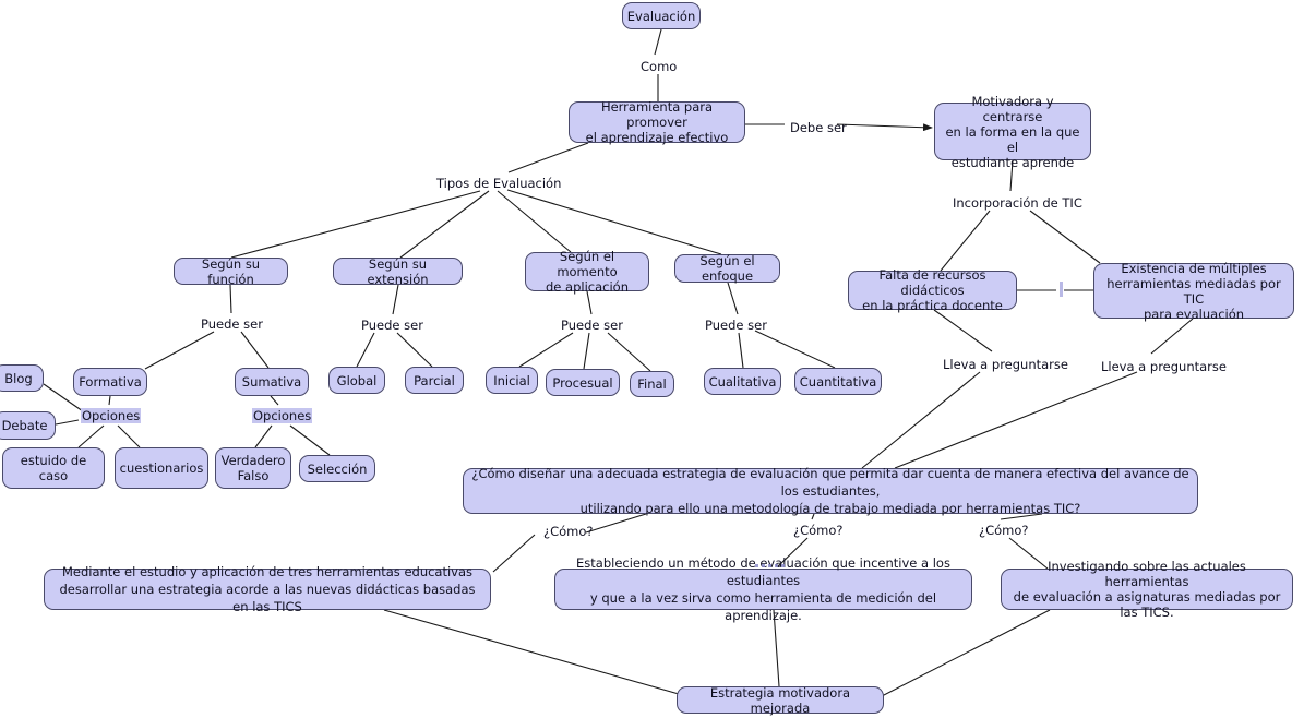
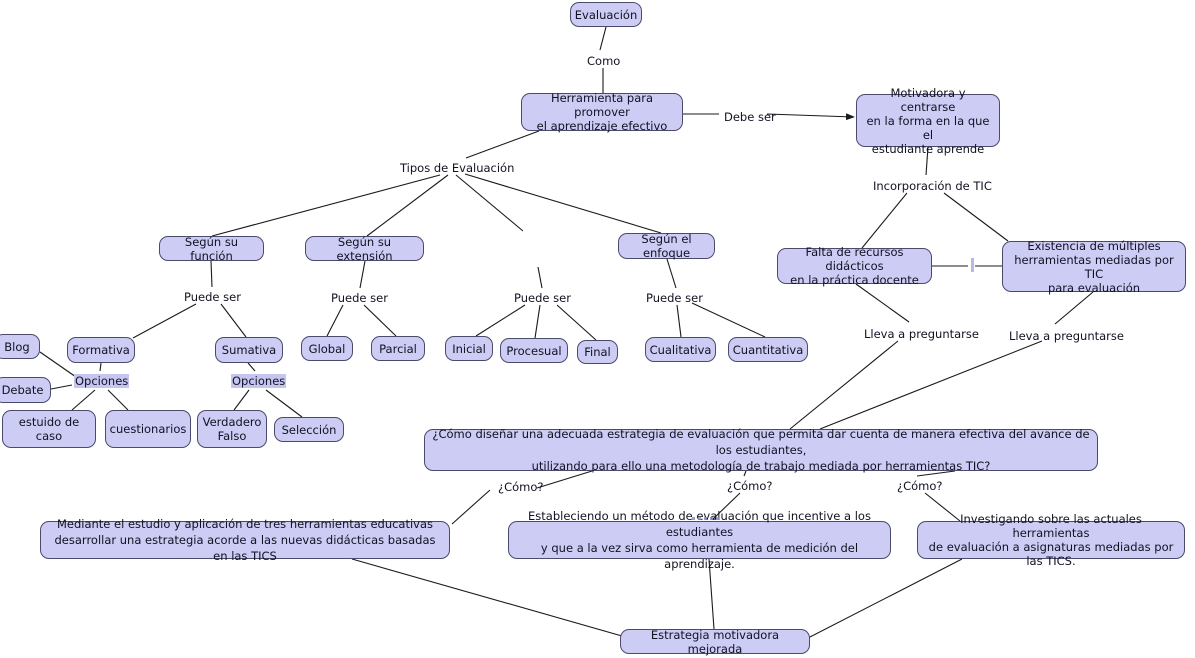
  Evaluación
  Herramienta para promover
  el aprendizaje efectivo
  Motivadora y centrarse
  en la forma en la que el
  estudiante aprende
  Según su función
  Según su extensión
- Según el momento
- de aplicación
  Según el enfoque
  Falta de recursos didácticos
  en la práctica docente
  Existencia de múltiples
  herramientas mediadas por TIC
  para evaluación
  Blog
  Formativa
  Sumativa
  Global
  Parcial
  Inicial
  Procesual
  Final
  Cualitativa
  Cuantitativa
  Debate
  estuido de caso
  cuestionarios
  Verdadero
  Falso
  Selección
  ¿Cómo diseñar una adecuada estrategia de evaluación que permita dar cuenta de manera efectiva del avance de los estudiantes,
  utilizando para ello una metodología de trabajo mediada por herramientas TIC?
  Mediante el estudio y aplicación de tres herramientas educativas
  desarrollar una estrategia acorde a las nuevas didácticas basadas en las TICS
  Estableciendo un método de evaluación que incentive a los estudiantes
  y que a la vez sirva como herramienta de medición del aprendizaje.
  Investigando sobre las actuales herramientas
  de evaluación a asignaturas mediadas por las TICS.
  Estrategia motivadora mejorada
  Como
  Debe ser
  Tipos de Evaluación
  Incorporación de TIC
  Puede ser
  Puede ser
  Puede ser
  Puede ser
  Lleva a preguntarse
  Lleva a preguntarse
  Opciones
  Opciones
  ¿Cómo?
  ¿Cómo?
  ¿Cómo?
